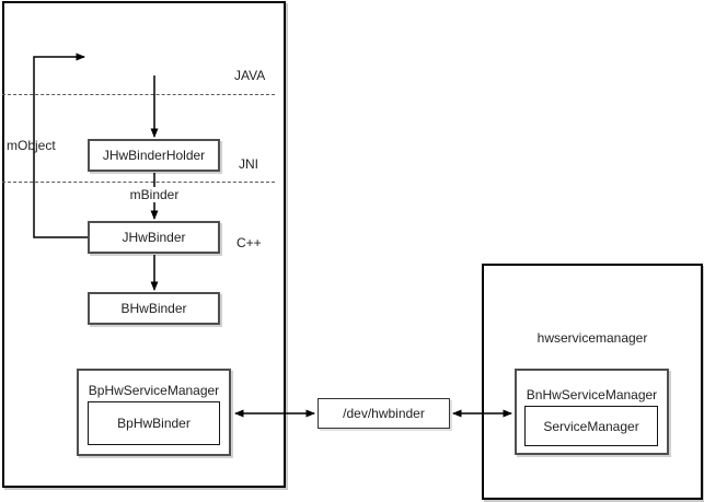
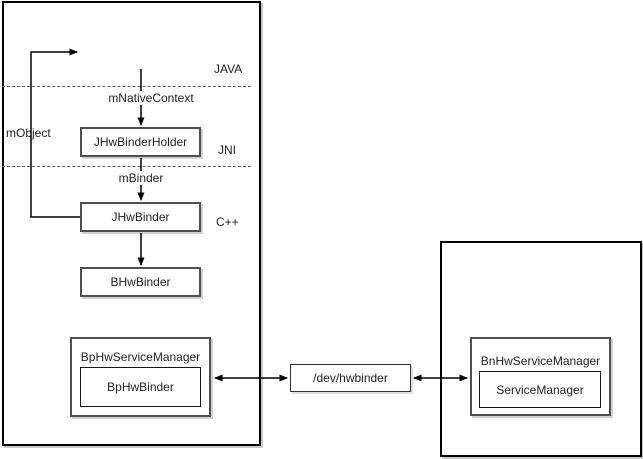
  JHwBinderHolder
  JHwBinder
  BHwBinder
  BpHwServiceManager
  BpHwBinder
  /dev/hwbinder
- hwservicemanager
  BnHwServiceManager
  ServiceManager
  JAVA
  JNI
  C++
  mObject
+ mNativeContext
  mBinder
